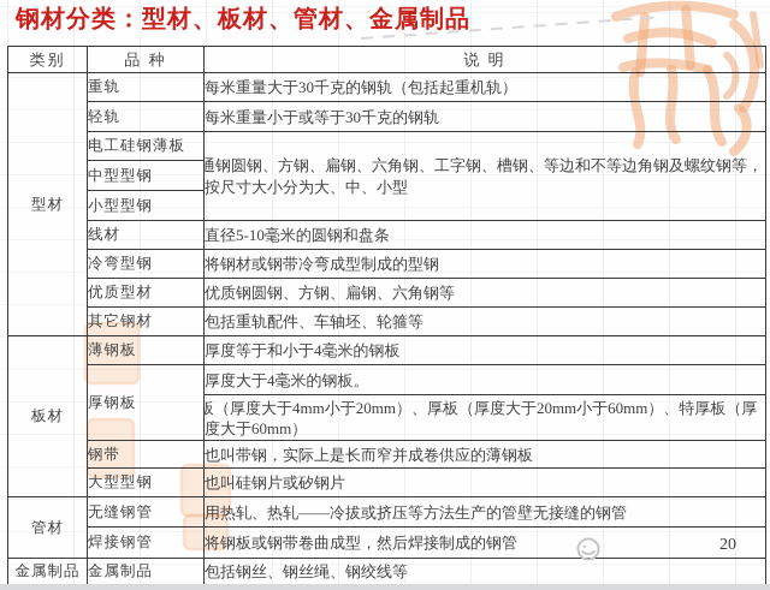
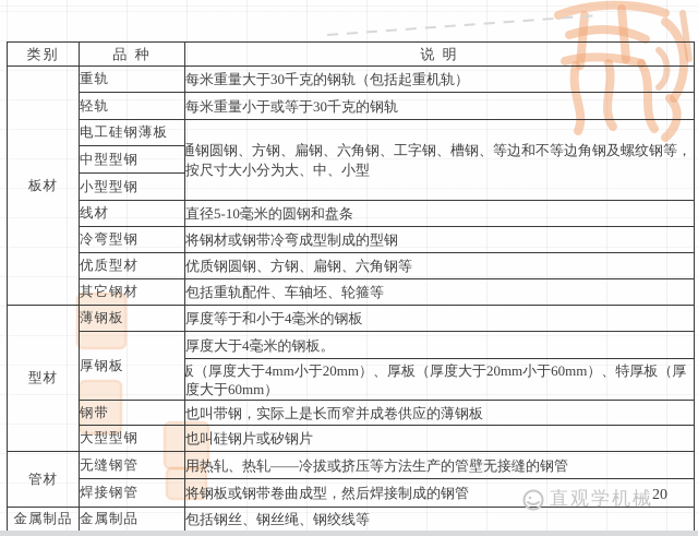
- 钢材分类：型材、板材、管材、金属制品
  类别	品 种	说 明
- 型材	重轨	每米重量大于30千克的钢轨（包括起重机轨）
+ 板材	重轨	每米重量大于30千克的钢轨（包括起重机轨）
  轻轨	每米重量小于或等于30千克的钢轨
  电工硅钢薄板	通钢圆钢、方钢、扁钢、六角钢、工字钢、槽钢、等边和不等边角钢及螺纹钢等，按尺寸大小分为大、中、小型
  中型型钢
  小型型钢
  线材	直径5-10毫米的圆钢和盘条
  冷弯型钢	将钢材或钢带冷弯成型制成的型钢
  优质型材	优质钢圆钢、方钢、扁钢、六角钢等
  其它钢材	包括重轨配件、车轴坯、轮箍等
- 板材	薄钢板	厚度等于和小于4毫米的钢板
+ 型材	薄钢板	厚度等于和小于4毫米的钢板
  厚钢板	厚度大于4毫米的钢板。
  板（厚度大于4mm小于20mm）、厚板（厚度大于20mm小于60mm）、特厚板（厚度大于60mm）
  钢带	也叫带钢，实际上是长而窄并成卷供应的薄钢板
  大型型钢	也叫硅钢片或矽钢片
  管材	无缝钢管	用热轧、热轧——冷拔或挤压等方法生产的管壁无接缝的钢管
  焊接钢管	将钢板或钢带卷曲成型，然后焊接制成的钢管
  金属制品	金属制品	包括钢丝、钢丝绳、钢绞线等
+ 直观学机械
  20
